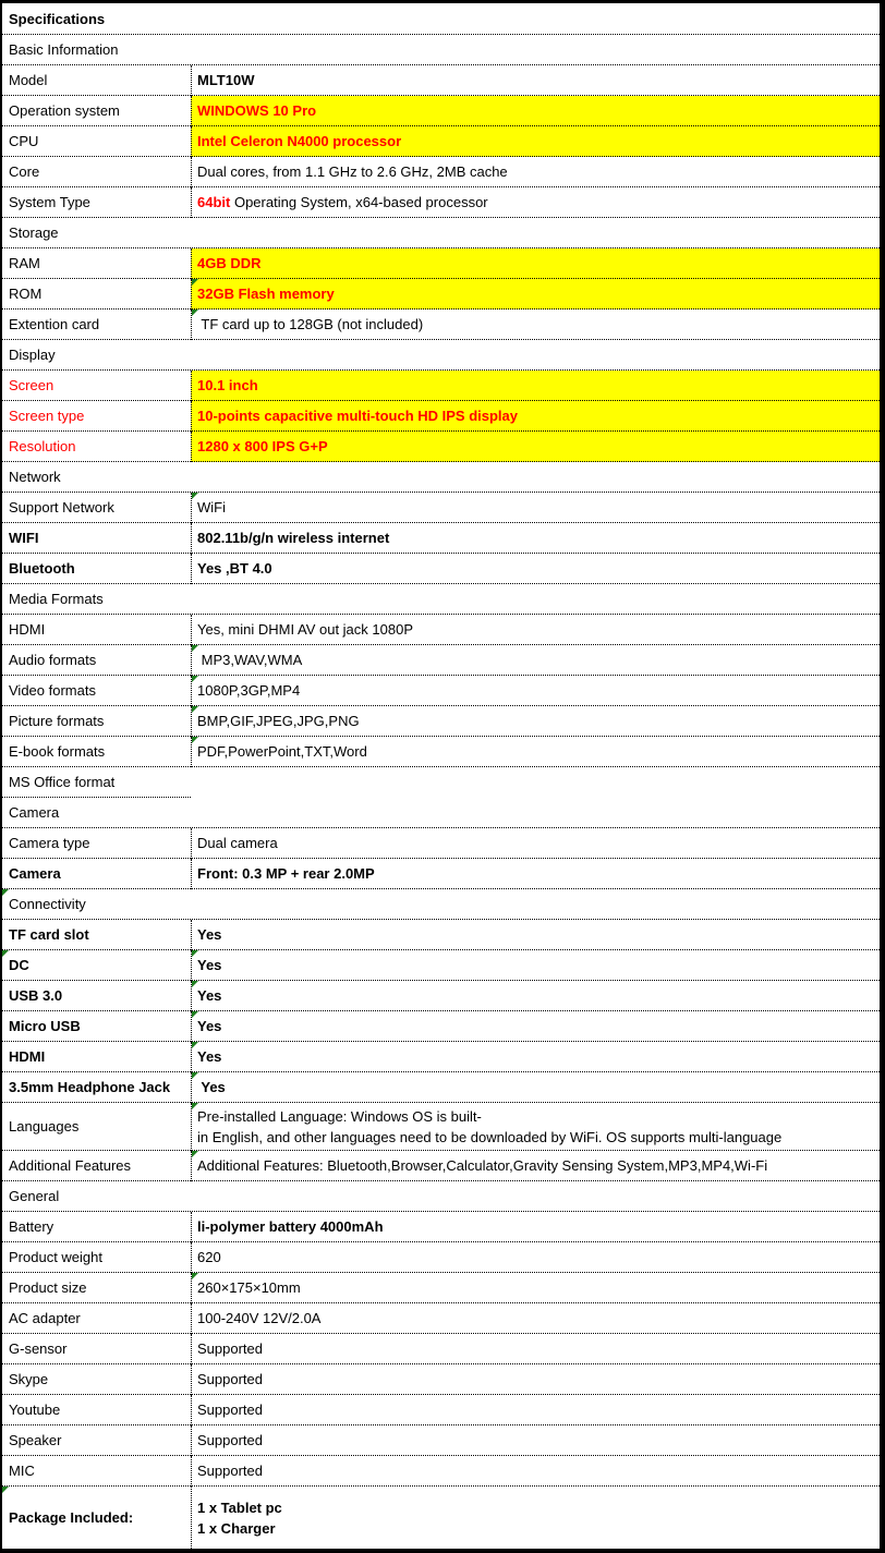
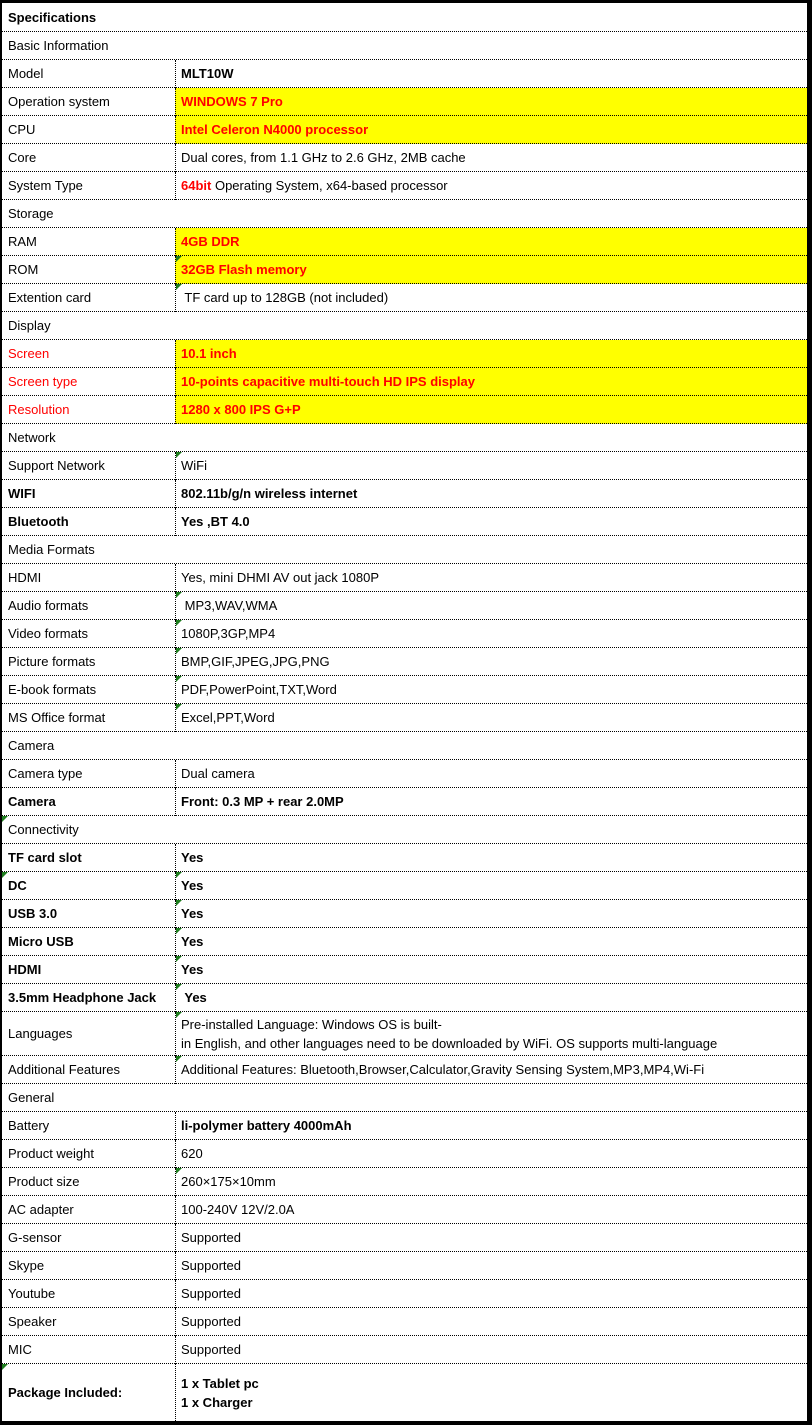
  Specifications
  Basic Information
  Model
  MLT10W
  Operation system
- WINDOWS 10 Pro
+ WINDOWS 7 Pro
  CPU
  Intel Celeron N4000 processor
  Core
  Dual cores, from 1.1 GHz to 2.6 GHz, 2MB cache
  System Type
  64bit Operating System, x64-based processor
  Storage
  RAM
  4GB DDR
  ROM
  32GB Flash memory
  Extention card
  TF card up to 128GB (not included)
  Display
  Screen
  10.1 inch
  Screen type
  10-points capacitive multi-touch HD IPS display
  Resolution
  1280 x 800 IPS G+P
  Network
  Support Network
  WiFi
  WIFI
  802.11b/g/n wireless internet
  Bluetooth
  Yes ,BT 4.0
  Media Formats
  HDMI
  Yes, mini DHMI AV out jack 1080P
  Audio formats
  MP3,WAV,WMA
  Video formats
  1080P,3GP,MP4
  Picture formats
  BMP,GIF,JPEG,JPG,PNG
  E-book formats
  PDF,PowerPoint,TXT,Word
  MS Office format
+ Excel,PPT,Word
  Camera
  Camera type
  Dual camera
  Camera
  Front: 0.3 MP + rear 2.0MP
  Connectivity
  TF card slot
  Yes
  DC
  Yes
  USB 3.0
  Yes
  Micro USB
  Yes
  HDMI
  Yes
  3.5mm Headphone Jack
  Yes
  Languages
  Pre-installed Language: Windows OS is built-
  in English, and other languages need to be downloaded by WiFi. OS supports multi-language
  Additional Features
  Additional Features: Bluetooth,Browser,Calculator,Gravity Sensing System,MP3,MP4,Wi-Fi
  General
  Battery
  li-polymer battery 4000mAh
  Product weight
  620
  Product size
  260×175×10mm
  AC adapter
  100-240V 12V/2.0A
  G-sensor
  Supported
  Skype
  Supported
  Youtube
  Supported
  Speaker
  Supported
  MIC
  Supported
  Package Included:
  1 x Tablet pc
  1 x Charger
